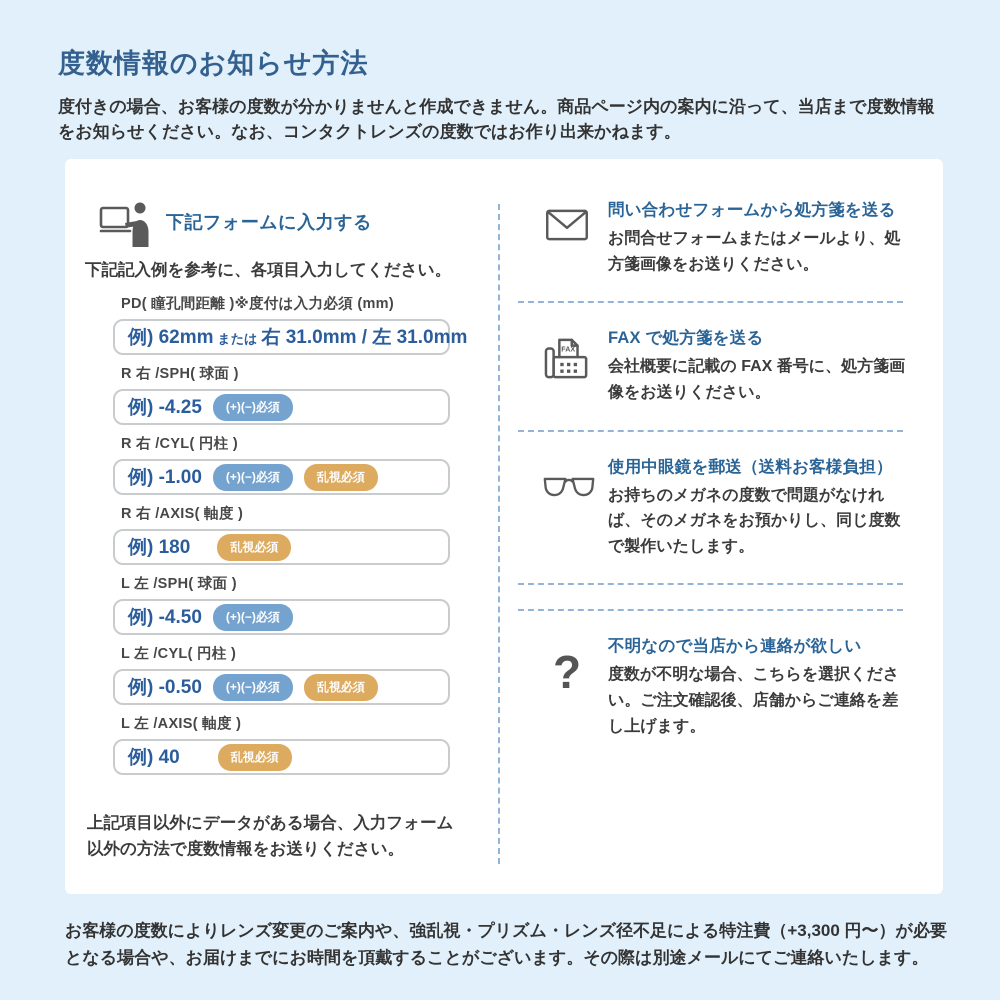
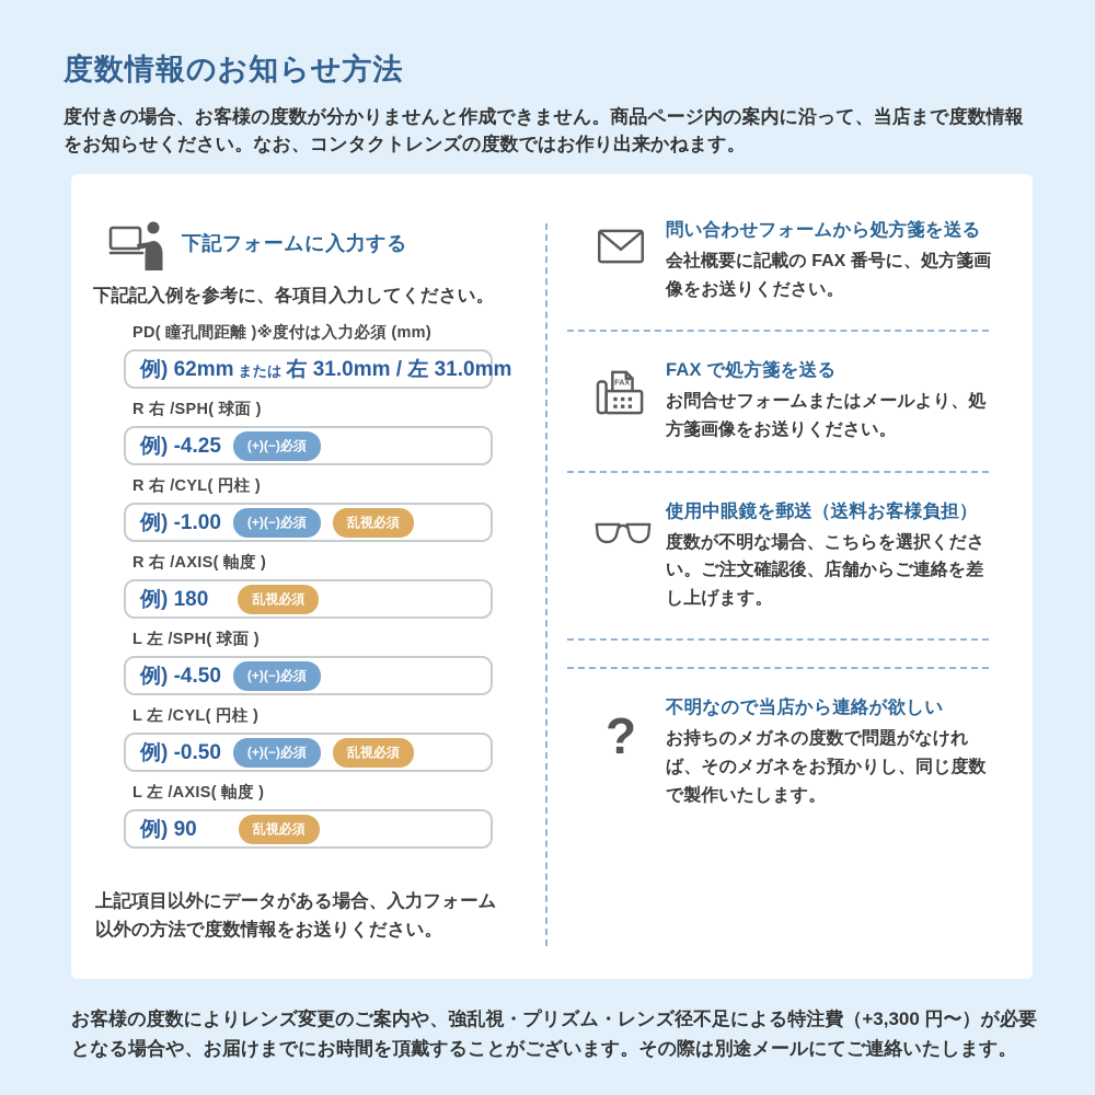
  度数情報のお知らせ方法
  度付きの場合、お客様の度数が分かりませんと作成できません。商品ページ内の案内に沿って、当店まで度数情報をお知らせください。なお、コンタクトレンズの度数ではお作り出来かねます。
  下記フォームに入力する
  下記記入例を参考に、各項目入力してください。
  PD( 瞳孔間距離 )※度付は入力必須 (mm)
  例) 62mm または 右 31.0mm / 左 31.0mm
  R 右 /SPH( 球面 )
  例) -4.25
  (+)(−)必須
  R 右 /CYL( 円柱 )
  例) -1.00
  (+)(−)必須
  乱視必須
  R 右 /AXIS( 軸度 )
  例) 180
  乱視必須
  L 左 /SPH( 球面 )
  例) -4.50
  (+)(−)必須
  L 左 /CYL( 円柱 )
  例) -0.50
  (+)(−)必須
  乱視必須
  L 左 /AXIS( 軸度 )
- 例) 40
+ 例) 90
  乱視必須
  上記項目以外にデータがある場合、入力フォーム以外の方法で度数情報をお送りください。
  問い合わせフォームから処方箋を送る
- お問合せフォームまたはメールより、処方箋画像をお送りください。
+ 会社概要に記載の FAX 番号に、処方箋画像をお送りください。
  FAX
  FAX で処方箋を送る
- 会社概要に記載の FAX 番号に、処方箋画像をお送りください。
+ お問合せフォームまたはメールより、処方箋画像をお送りください。
  使用中眼鏡を郵送（送料お客様負担）
- お持ちのメガネの度数で問題がなければ、そのメガネをお預かりし、同じ度数で製作いたします。
+ 度数が不明な場合、こちらを選択ください。ご注文確認後、店舗からご連絡を差し上げます。
  ?
  不明なので当店から連絡が欲しい
- 度数が不明な場合、こちらを選択ください。ご注文確認後、店舗からご連絡を差し上げます。
+ お持ちのメガネの度数で問題がなければ、そのメガネをお預かりし、同じ度数で製作いたします。
  お客様の度数によりレンズ変更のご案内や、強乱視・プリズム・レンズ径不足による特注費（+3,300 円〜）が必要となる場合や、お届けまでにお時間を頂戴することがございます。その際は別途メールにてご連絡いたします。
